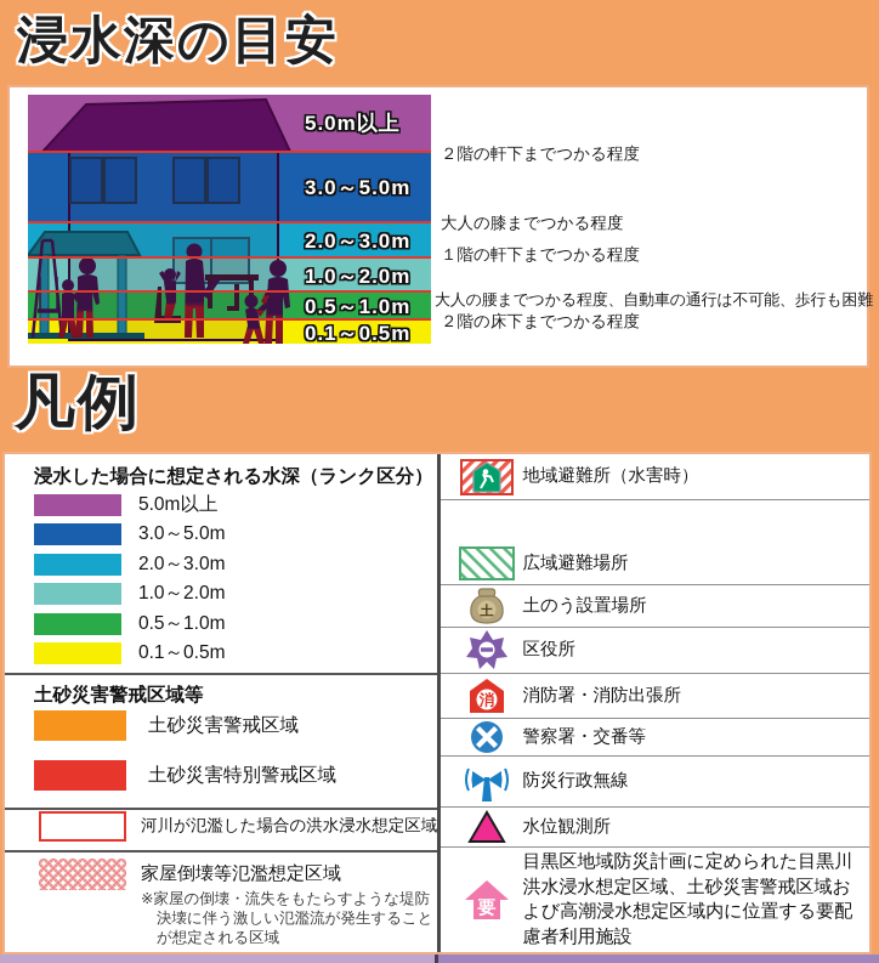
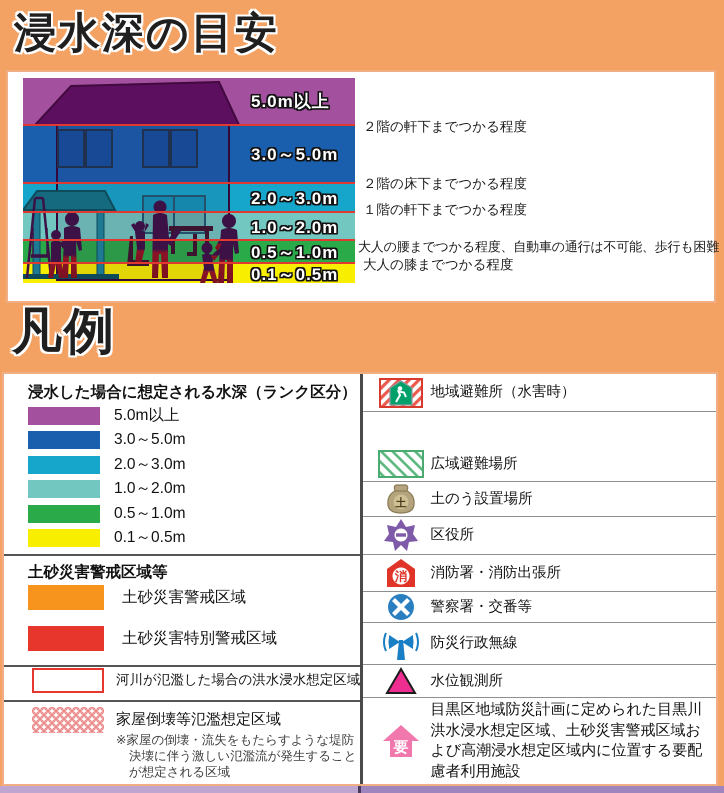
  浸水深の目安
  5.0m以上
  3.0～5.0m
  2.0～3.0m
  1.0～2.0m
  0.5～1.0m
  0.1～0.5m
  ２階の軒下までつかる程度
- 大人の膝までつかる程度
+ ２階の床下までつかる程度
  １階の軒下までつかる程度
  大人の腰までつかる程度、自動車の通行は不可能、歩行も困難
- ２階の床下までつかる程度
+ 大人の膝までつかる程度
  凡例
  浸水した場合に想定される水深（ランク区分）
  5.0m以上
  3.0～5.0m
  2.0～3.0m
  1.0～2.0m
  0.5～1.0m
  0.1～0.5m
  土砂災害警戒区域等
  土砂災害警戒区域
  土砂災害特別警戒区域
  河川が氾濫した場合の洪水浸水想定区域
  家屋倒壊等氾濫想定区域
  ※家屋の倒壊・流失をもたらすような堤防決壊に伴う激しい氾濫流が発生することが想定される区域
  地域避難所（水害時）
  広域避難場所
  土
  土のう設置場所
  区役所
  消
  消防署・消防出張所
  警察署・交番等
  防災行政無線
  水位観測所
  要
  目黒区地域防災計画に定められた目黒川洪水浸水想定区域、土砂災害警戒区域および高潮浸水想定区域内に位置する要配慮者利用施設
